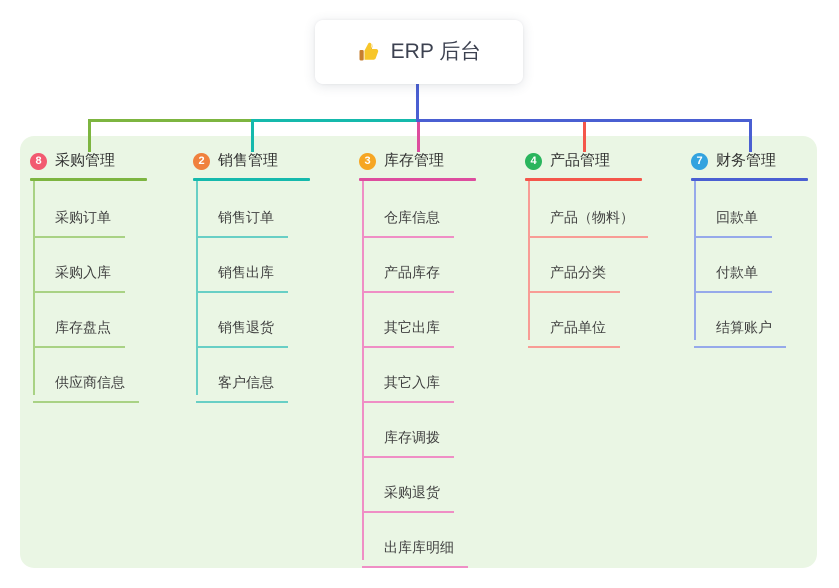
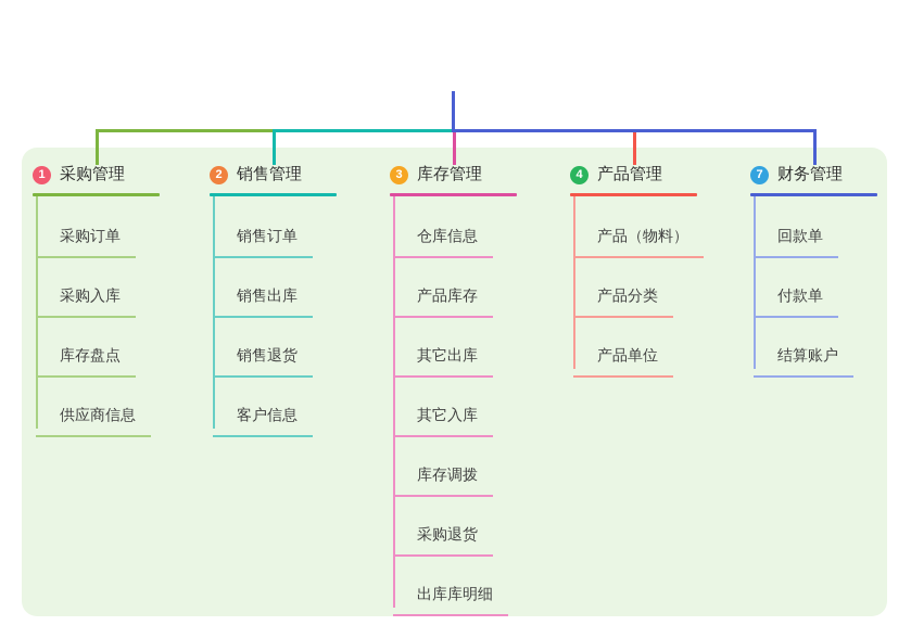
- ERP 后台
- 8
+ 1
  采购管理
  采购订单
  采购入库
  库存盘点
  供应商信息
  2
  销售管理
  销售订单
  销售出库
  销售退货
  客户信息
  3
  库存管理
  仓库信息
  产品库存
  其它出库
  其它入库
  库存调拨
  采购退货
  出库库明细
  4
  产品管理
  产品（物料）
  产品分类
  产品单位
  7
  财务管理
  回款单
  付款单
  结算账户
